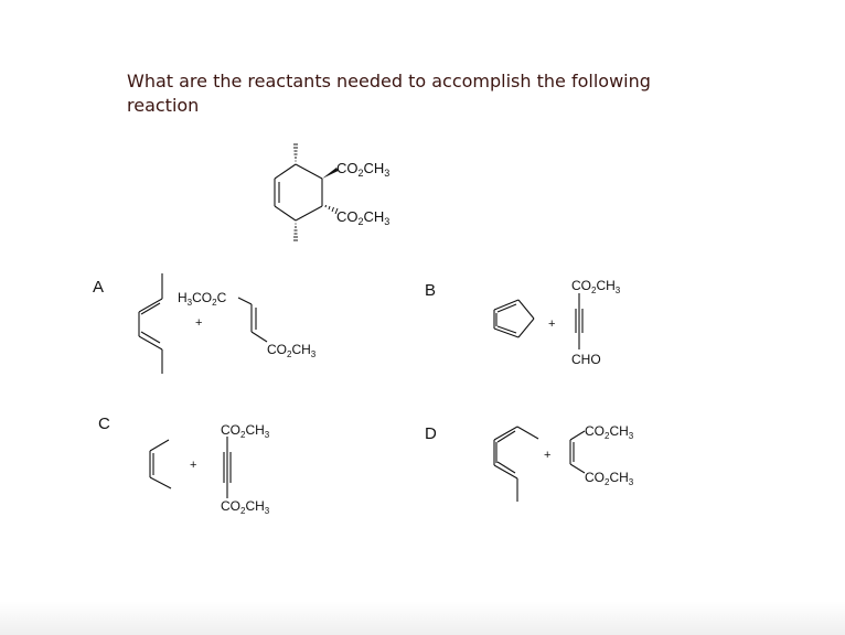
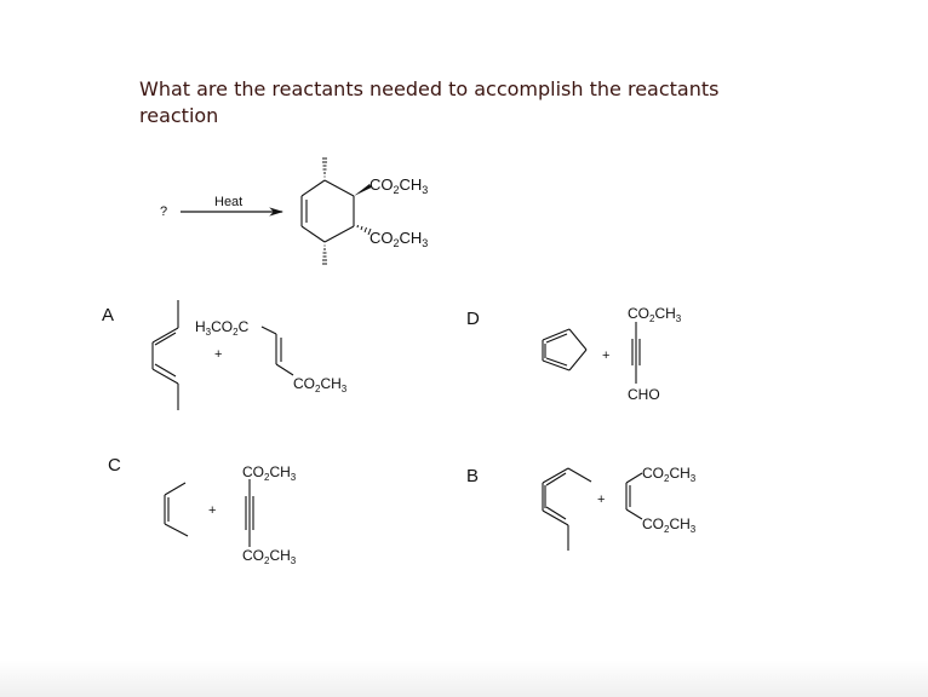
- What are the reactants needed to accomplish the following reaction
+ What are the reactants needed to accomplish the reactants reaction
  A
- B
+ D
  C
- D
+ B
+ ?
+ Heat
  CO2CH3
  CO2CH3
  +
  H3 CO2 C
  CO2 CH3
  +
  CO2 CH3
  CHO
  +
  CO2 CH3
  CO2 CH3
  +
  CO2 CH3
  CO2 CH3
